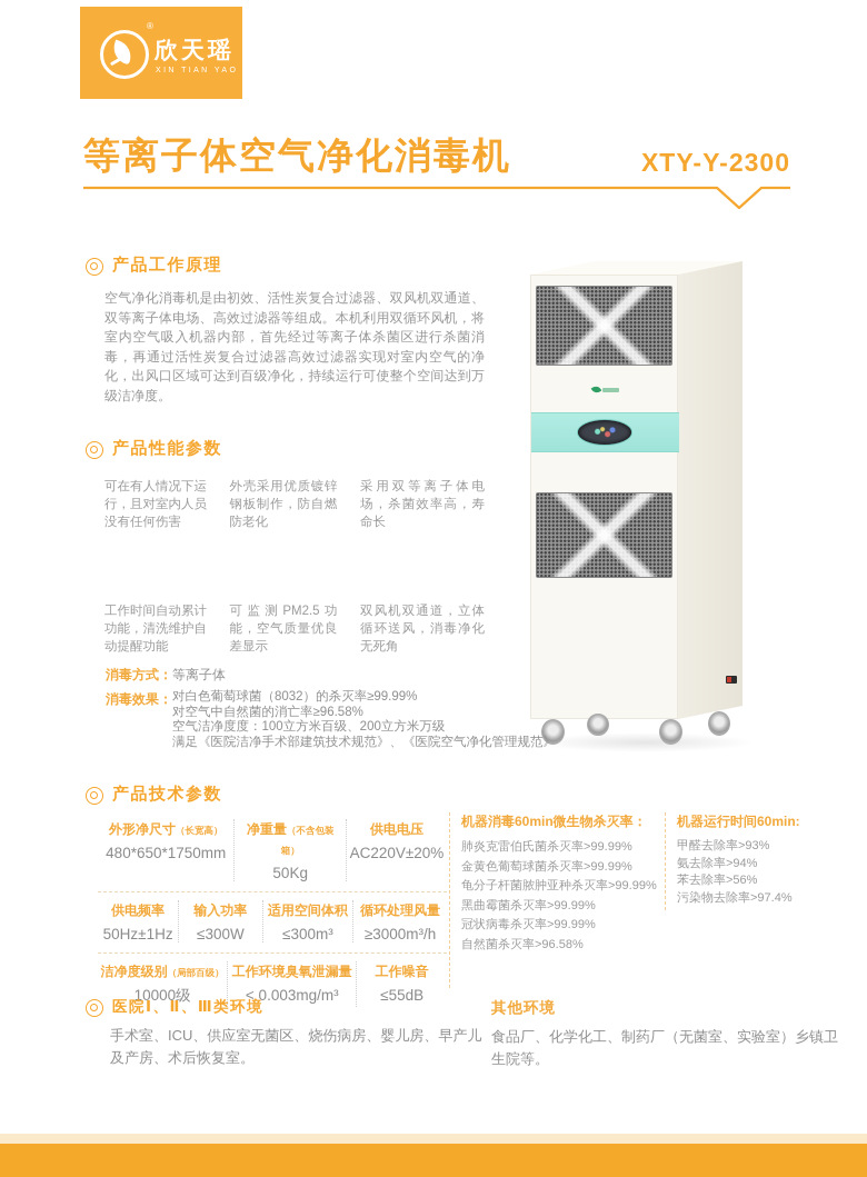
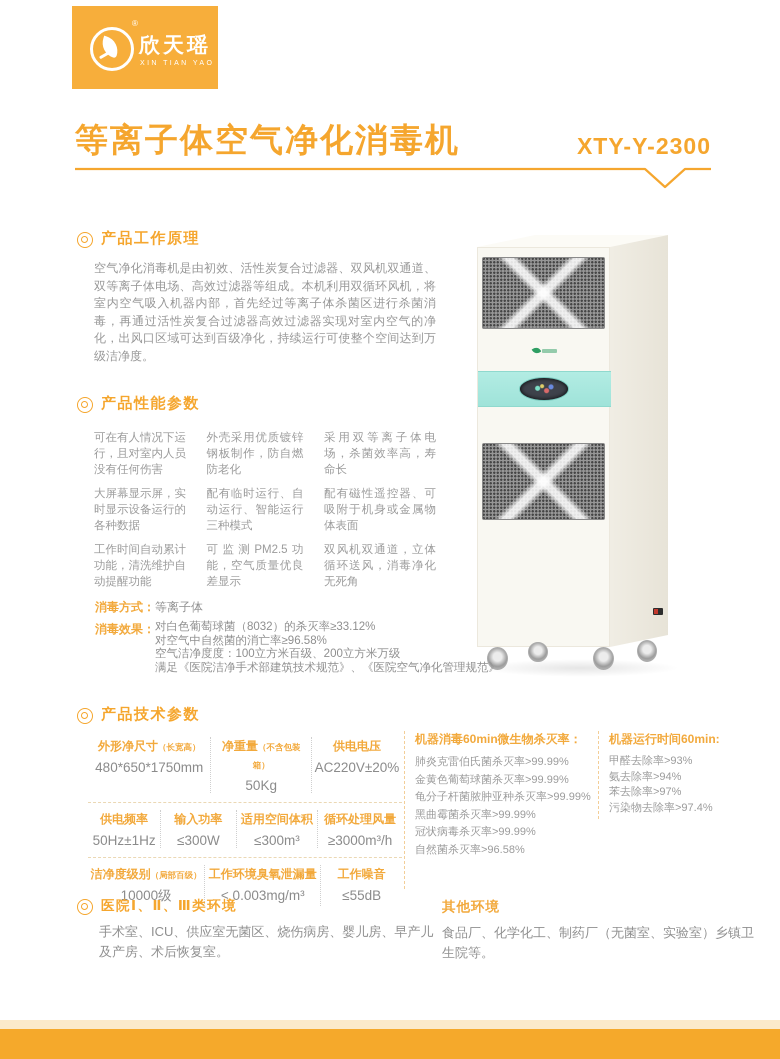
  ®
  欣天瑶
  等离子体空气净化消毒机
  XTY-Y-2300
  产品工作原理
  空气净化消毒机是由初效、活性炭复合过滤器、双风机双通道、双等离子体电场、高效过滤器等组成。本机利用双循环风机，将室内空气吸入机器内部，首先经过等离子体杀菌区进行杀菌消毒，再通过活性炭复合过滤器高效过滤器实现对室内空气的净化，出风口区域可达到百级净化，持续运行可使整个空间达到万级洁净度。
  产品性能参数
  可在有人情况下运行，且对室内人员没有任何伤害
  外壳采用优质镀锌钢板制作，防自燃防老化
  采用双等离子体电场，杀菌效率高，寿命长
+ 大屏幕显示屏，实时显示设备运行的各种数据
+ 配有临时运行、自动运行、智能运行三种模式
+ 配有磁性遥控器、可吸附于机身或金属物体表面
  工作时间自动累计功能，清洗维护自动提醒功能
  可监测PM2.5功能，空气质量优良差显示
  双风机双通道，立体循环送风，消毒净化无死角
  消毒方式：
  等离子体
  消毒效果：
- 对白色葡萄球菌（8032）的杀灭率≥99.99%
+ 对白色葡萄球菌（8032）的杀灭率≥33.12%
  对空气中自然菌的消亡率≥96.58%
  空气洁净度度：100立方米百级、200立方米万级
  满足《医院洁净手术部建筑技术规范》、《医院空气净化管理规范》
  产品技术参数
  外形净尺寸（长宽高）
  480*650*1750mm
  净重量（不含包装箱）
  50Kg
  供电电压
  AC220V±20%
  供电频率
  50Hz±1Hz
  输入功率
  ≤300W
  适用空间体积
  ≤300m³
  循环处理风量
  ≥3000m³/h
  洁净度级别（局部百级）
  10000级
  工作环境臭氧泄漏量
  < 0.003mg/m³
  工作噪音
  ≤55dB
  机器消毒60min微生物杀灭率：
  肺炎克雷伯氏菌杀灭率>99.99%
  金黄色葡萄球菌杀灭率>99.99%
  龟分子杆菌脓肿亚种杀灭率>99.99%
  黑曲霉菌杀灭率>99.99%
  冠状病毒杀灭率>99.99%
  自然菌杀灭率>96.58%
  机器运行时间60min:
  甲醛去除率>93%
  氨去除率>94%
- 苯去除率>56%
+ 苯去除率>97%
  污染物去除率>97.4%
  医院Ⅰ、Ⅱ、Ⅲ类环境
  手术室、ICU、供应室无菌区、烧伤病房、婴儿房、早产儿及产房、术后恢复室。
  其他环境
  食品厂、化学化工、制药厂（无菌室、实验室）乡镇卫生院等。
